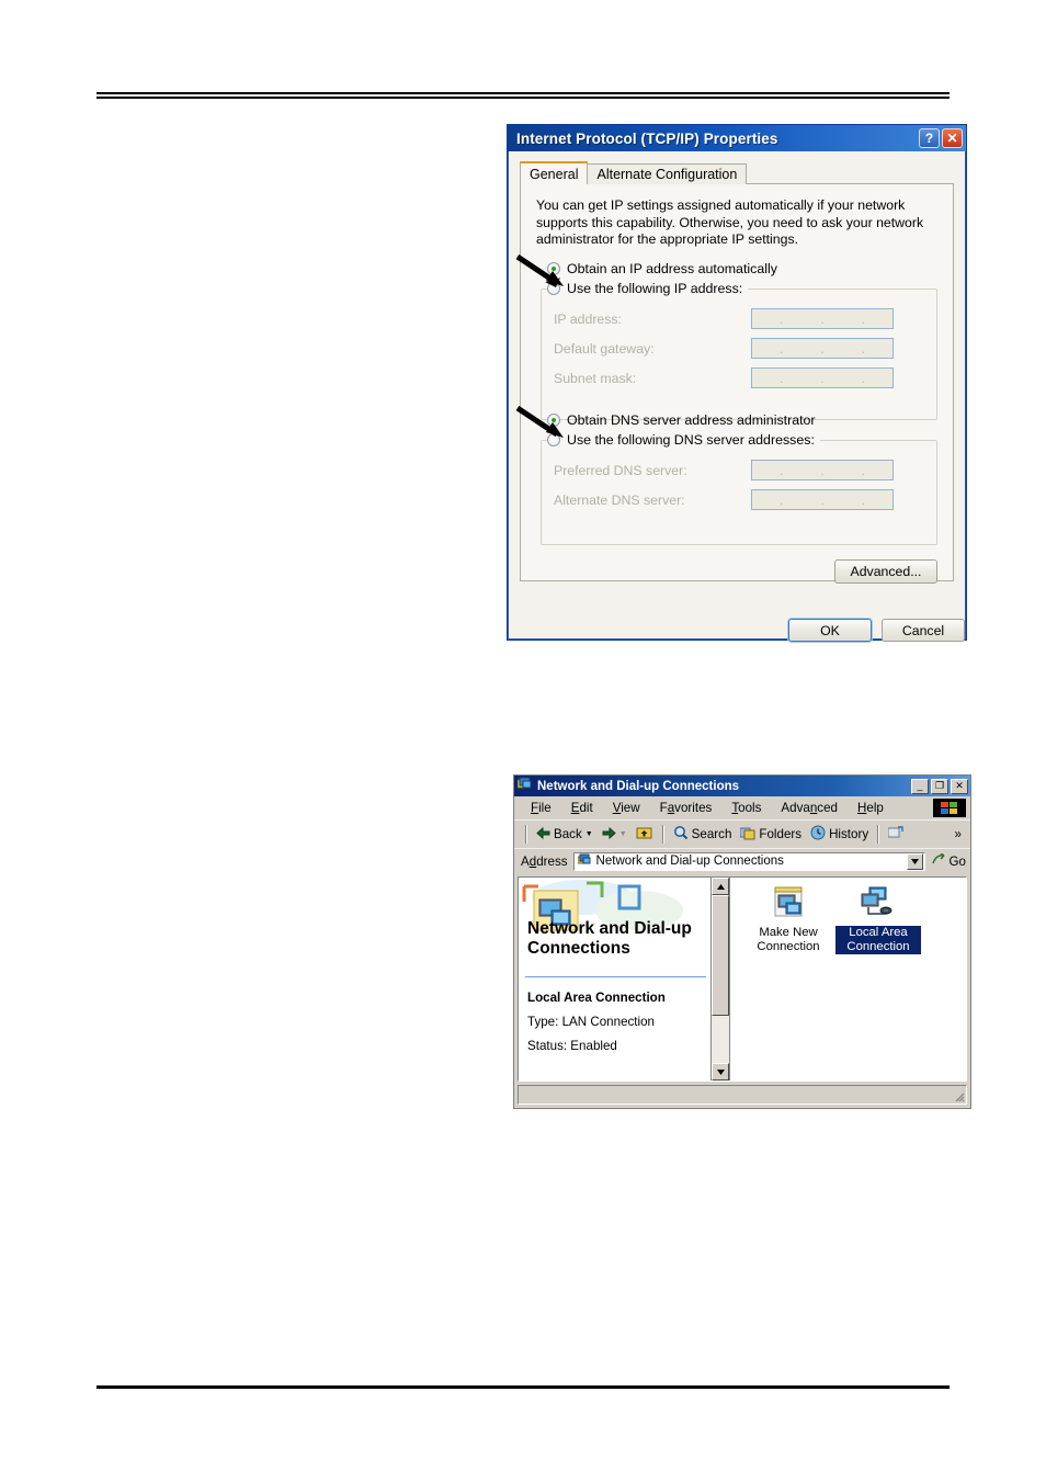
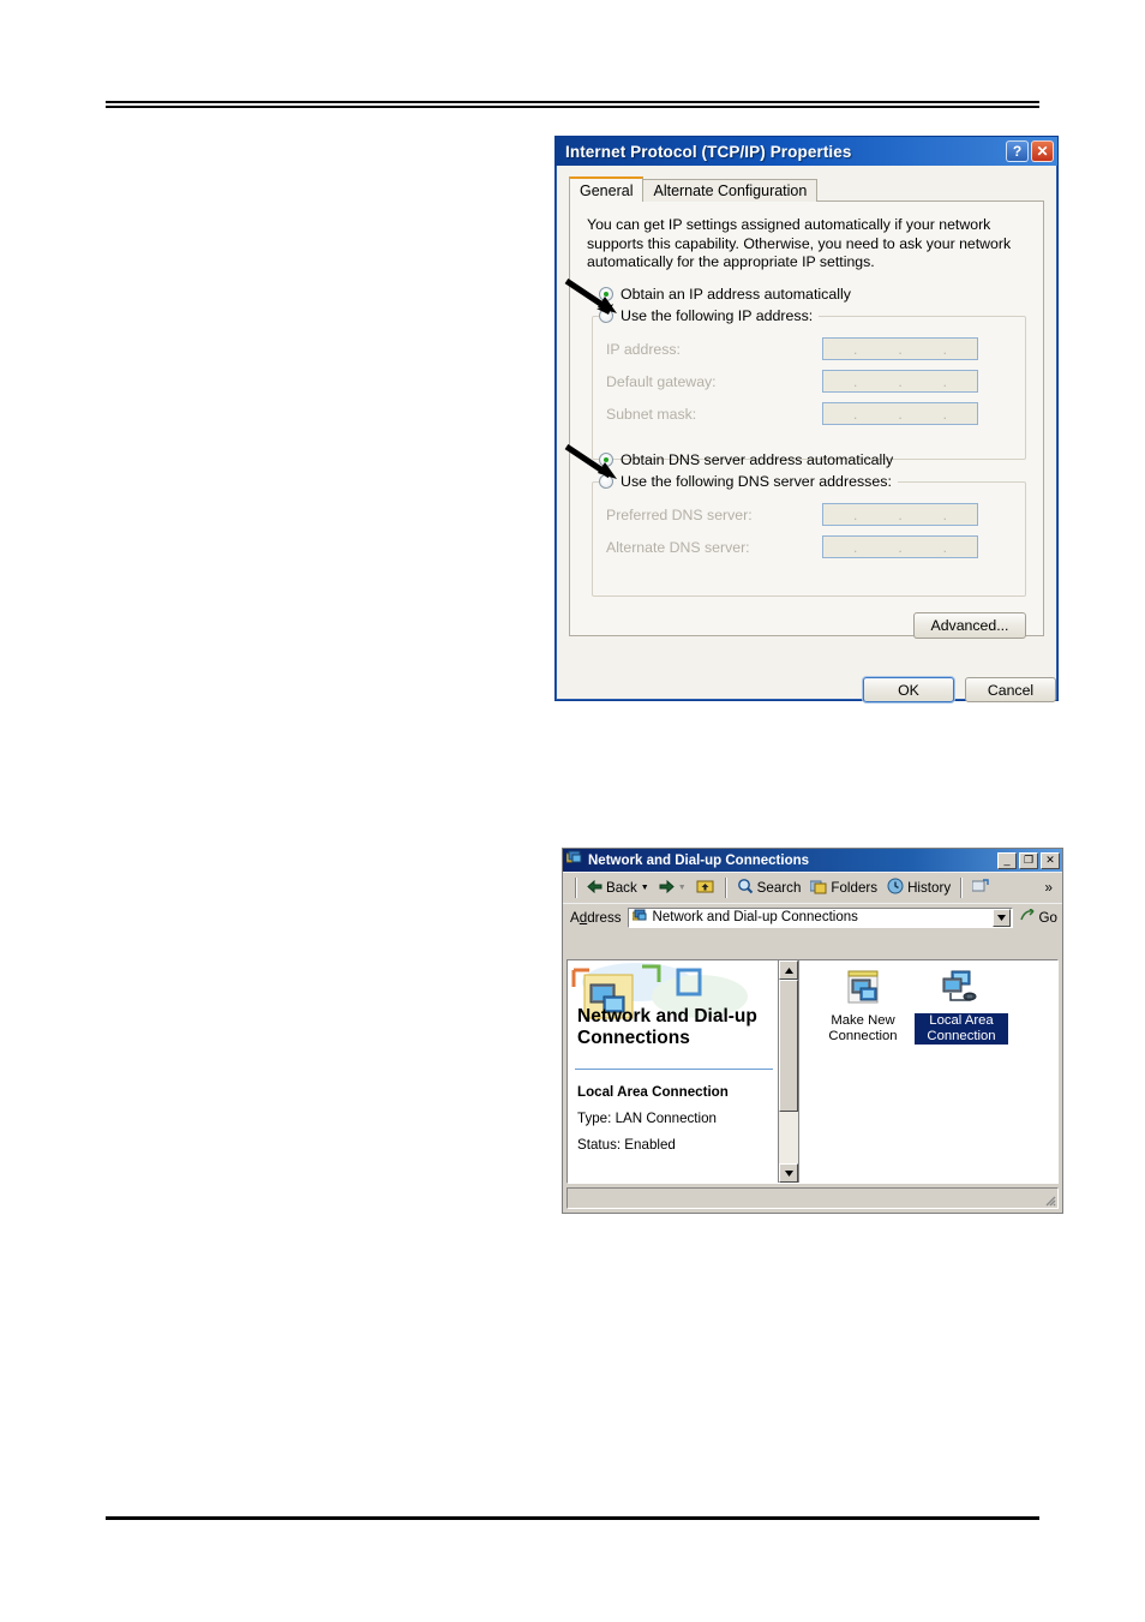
  Internet Protocol (TCP/IP) Properties
  ?
  ✕
  General
  Alternate Configuration
- You can get IP settings assigned automatically if your network supports this capability. Otherwise, you need to ask your network administrator for the appropriate IP settings.
+ You can get IP settings assigned automatically if your network supports this capability. Otherwise, you need to ask your network automatically for the appropriate IP settings.
  Obtain an IP address automatically
  Use the following IP address:
  IP address:
  .
  .
  .
  Default gateway:
  .
  .
  .
  Subnet mask:
  .
  .
  .
- Obtain DNS server address administrator
+ Obtain DNS server address automatically
  Use the following DNS server addresses:
  Preferred DNS server:
  .
  .
  .
  Alternate DNS server:
  .
  .
  .
  Advanced...
  OK
  Cancel
  Network and Dial-up Connections
  _
  ❐
  ✕
- File
- Edit
- View
- Favorites
- Tools
- Advanced
- Help
  Back
  Search
  Folders
  History
  »
  Address
  Network and Dial-up Connections
  Go
  Network and Dial-up Connections
  Local Area Connection
  Type: LAN Connection
  Status: Enabled
  Make New Connection
  Local Area Connection
